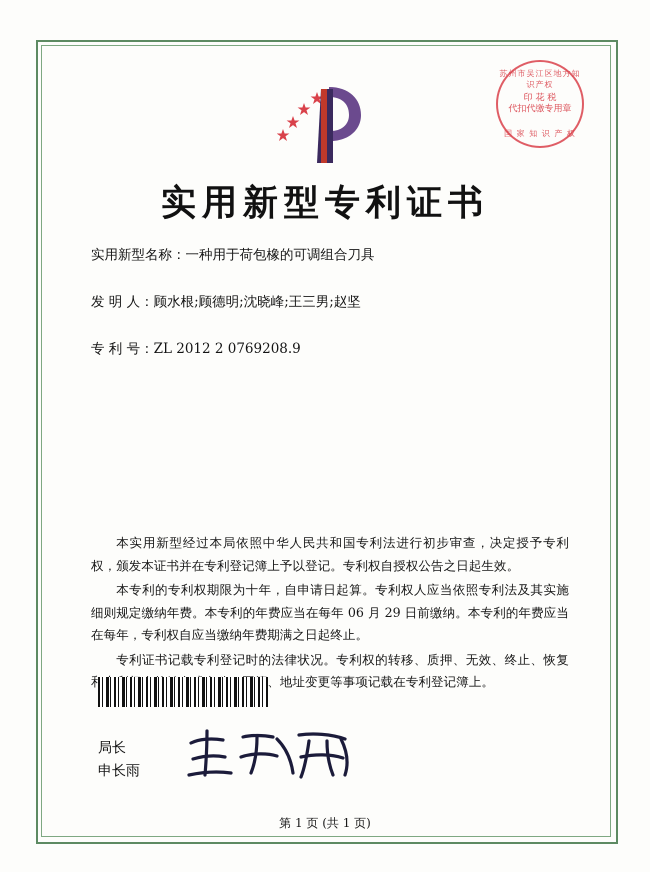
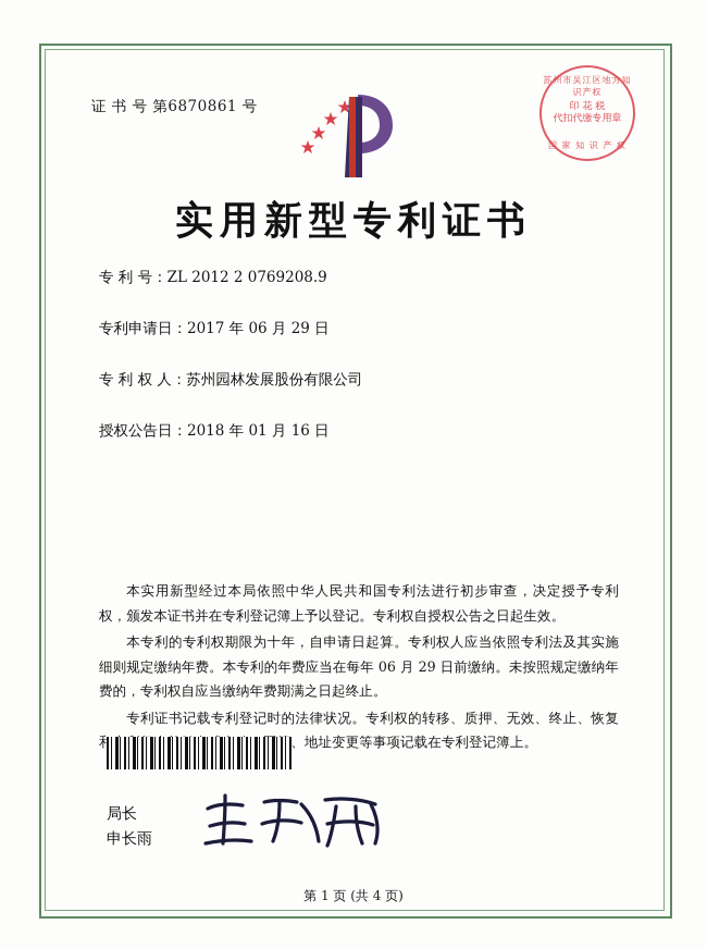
+ 证 书 号 第6870861 号
  苏州市吴江区地方知识产权
  印 花 税
  代扣代缴专用章
  国 家 知 识 产 权
  实用新型专利证书
- 实用新型名称：一种用于荷包橡的可调组合刀具
- 发 明 人：顾水根;顾德明;沈晓峰;王三男;赵坚
  专 利 号：ZL 2012 2 0769208.9
+ 专利申请日：2017 年 06 月 29 日
+ 专 利 权 人：苏州园林发展股份有限公司
+ 授权公告日：2018 年 01 月 16 日
  本实用新型经过本局依照中华人民共和国专利法进行初步审查，决定授予专利权，颁发本证书并在专利登记簿上予以登记。专利权自授权公告之日起生效。
- 本专利的专利权期限为十年，自申请日起算。专利权人应当依照专利法及其实施细则规定缴纳年费。本专利的年费应当在每年 06 月 29 日前缴纳。本专利的年费应当在每年，专利权自应当缴纳年费期满之日起终止。
+ 本专利的专利权期限为十年，自申请日起算。专利权人应当依照专利法及其实施细则规定缴纳年费。本专利的年费应当在每年 06 月 29 日前缴纳。未按照规定缴纳年费的，专利权自应当缴纳年费期满之日起终止。
  专利证书记载专利登记时的法律状况。专利权的转移、质押、无效、终止、恢复、地址变更等事项记载在专利登记簿上。
  局长
  申长雨
- 第 1 页 (共 1 页)
+ 第 1 页 (共 4 页)
